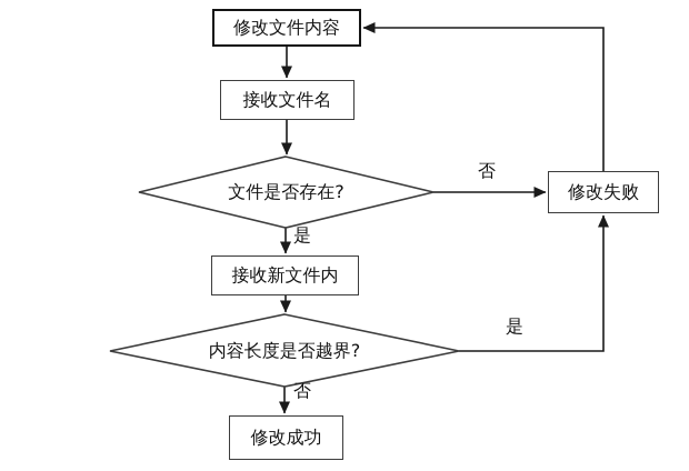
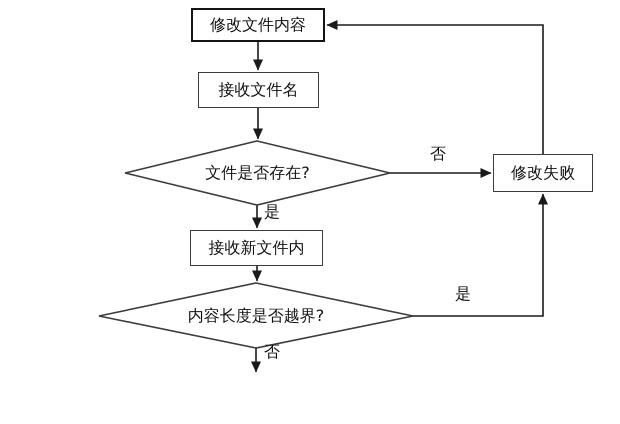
  修改文件内容
  接收文件名
  接收新文件内
- 修改成功
  修改失败
  文件是否存在?
  内容长度是否越界?
  否
  是
  是
  否
